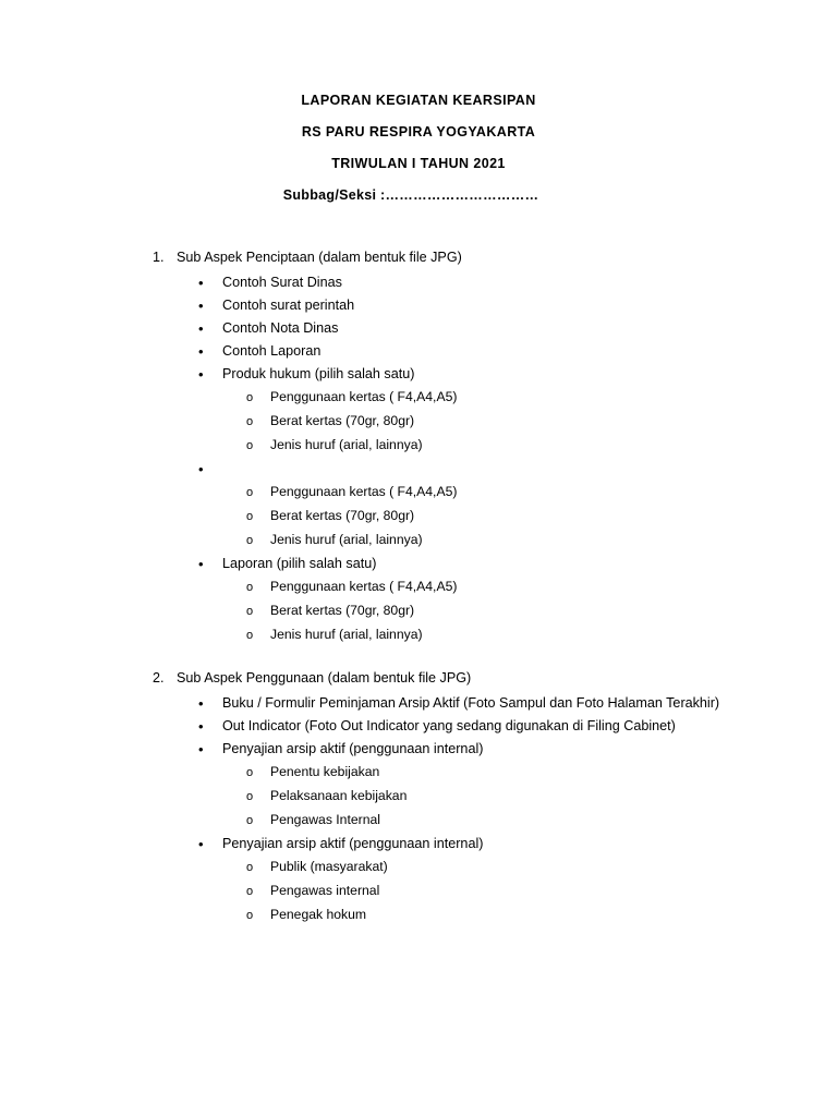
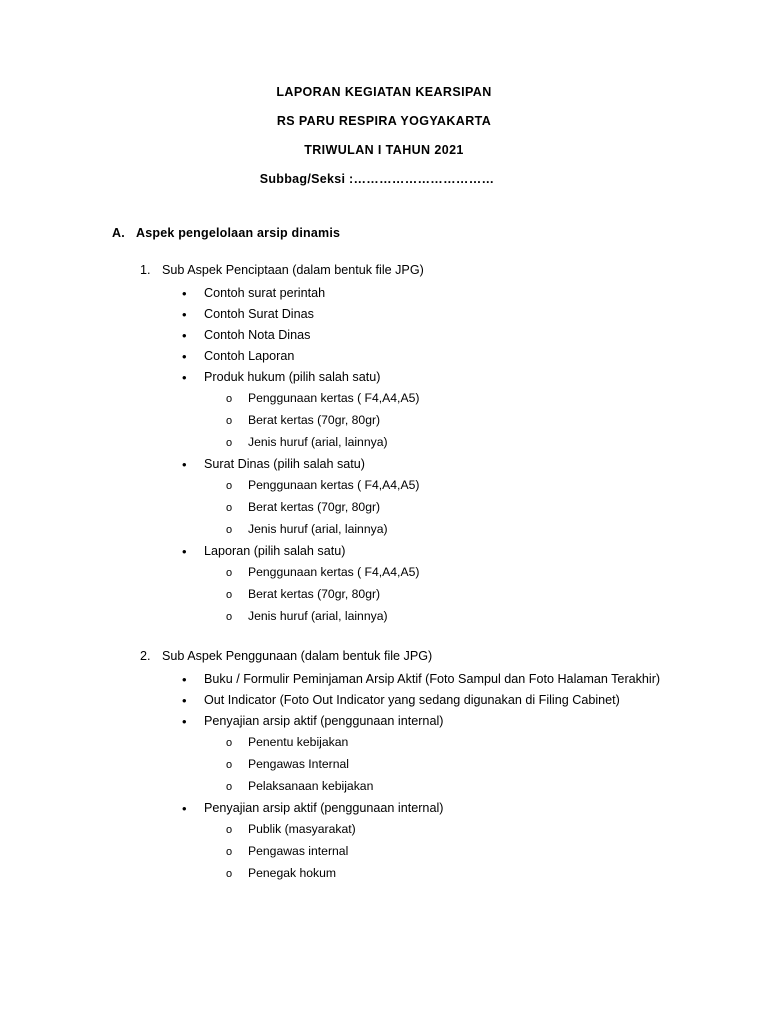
  LAPORAN KEGIATAN KEARSIPAN
  RS PARU RESPIRA YOGYAKARTA
  TRIWULAN I TAHUN 2021
  Subbag/Seksi :……………………………
+ A.
+ Aspek pengelolaan arsip dinamis
  1.
  Sub Aspek Penciptaan (dalam bentuk file JPG)
  •
- Contoh Surat Dinas
+ Contoh surat perintah
  •
- Contoh surat perintah
+ Contoh Surat Dinas
  •
  Contoh Nota Dinas
  •
  Contoh Laporan
  •
  Produk hukum (pilih salah satu)
  o
  Penggunaan kertas ( F4,A4,A5)
  o
  Berat kertas (70gr, 80gr)
  o
  Jenis huruf (arial, lainnya)
  •
+ Surat Dinas (pilih salah satu)
  o
  Penggunaan kertas ( F4,A4,A5)
  o
  Berat kertas (70gr, 80gr)
  o
  Jenis huruf (arial, lainnya)
  •
  Laporan (pilih salah satu)
  o
  Penggunaan kertas ( F4,A4,A5)
  o
  Berat kertas (70gr, 80gr)
  o
  Jenis huruf (arial, lainnya)
  2.
  Sub Aspek Penggunaan (dalam bentuk file JPG)
  •
  Buku / Formulir Peminjaman Arsip Aktif (Foto Sampul dan Foto Halaman Terakhir)
  •
  Out Indicator (Foto Out Indicator yang sedang digunakan di Filing Cabinet)
  •
  Penyajian arsip aktif (penggunaan internal)
  o
  Penentu kebijakan
  o
- Pelaksanaan kebijakan
+ Pengawas Internal
  o
- Pengawas Internal
+ Pelaksanaan kebijakan
  •
  Penyajian arsip aktif (penggunaan internal)
  o
  Publik (masyarakat)
  o
  Pengawas internal
  o
  Penegak hokum
